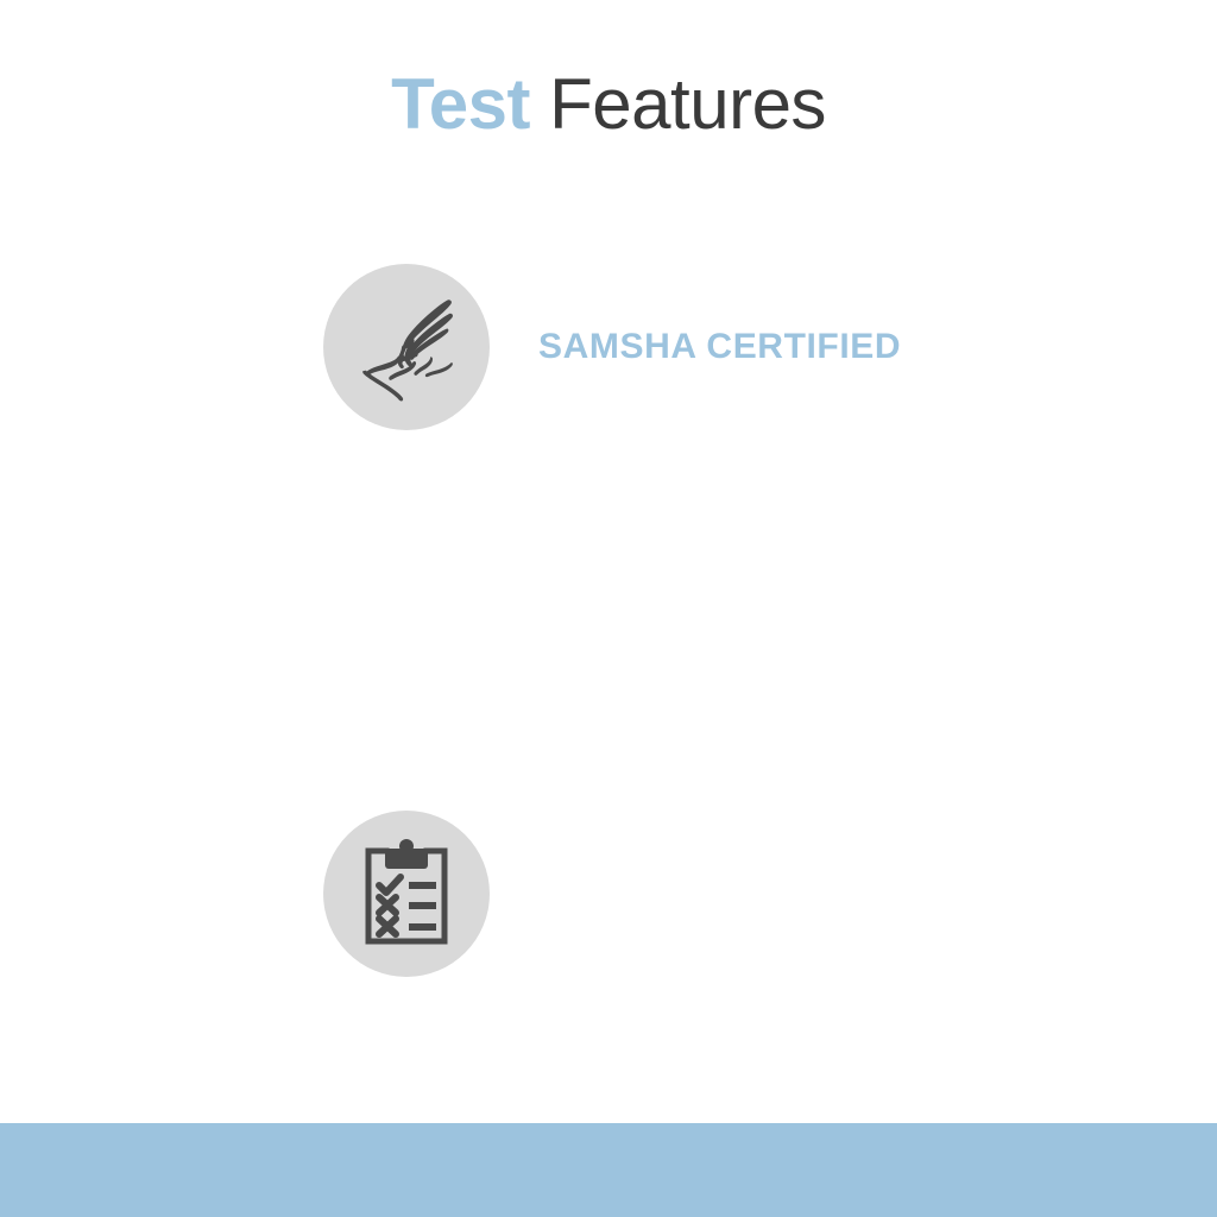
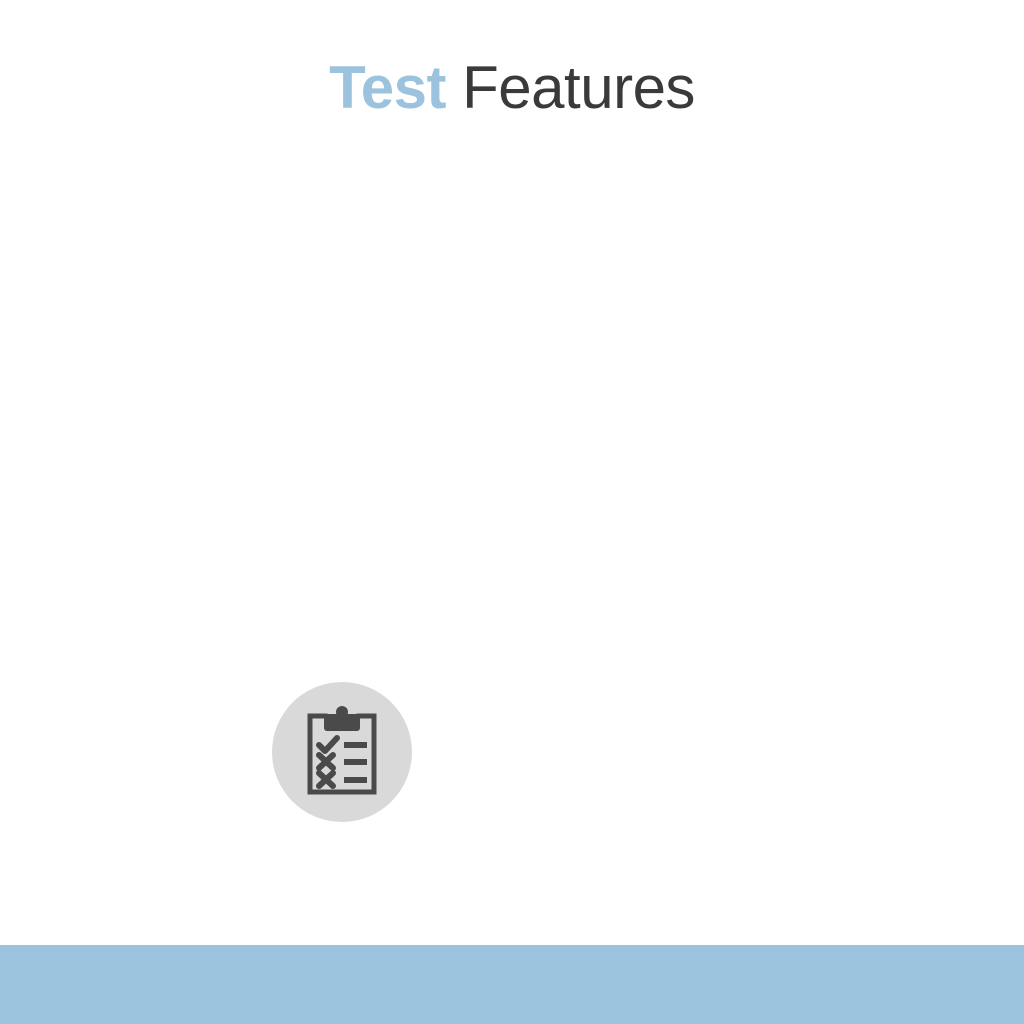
  Test Features
- SAMSHA CERTIFIED
